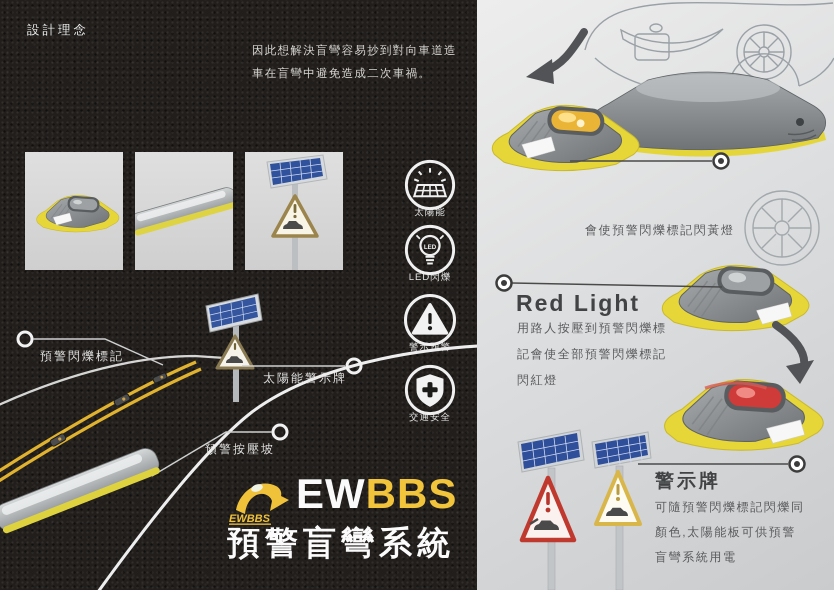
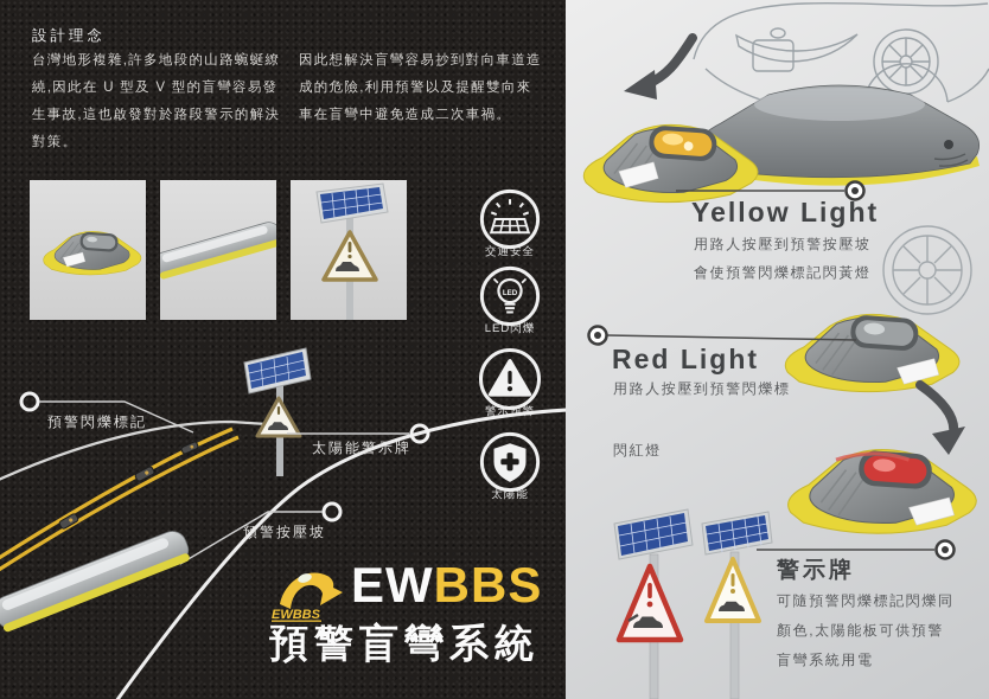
  設計理念
+ 台灣地形複雜,許多地段的山路蜿蜒繚
+ 繞,因此在 U 型及 V 型的盲彎容易發
+ 生事故,這也啟發對於路段警示的解決
+ 對策。
  因此想解決盲彎容易抄到對向車道造
+ 成的危險,利用預警以及提醒雙向來
  車在盲彎中避免造成二次車禍。
- 太陽能
+ 交通安全
  LED閃爍
  警示預
- 交通安全
+ 太陽能
  預警閃爍標記
  太陽能警示牌
  預警按壓坡
  EWBBS
  EWBBS
  預警盲彎系統
+ Yellow Light
+ 用路人按壓到預警按壓坡
  會使預警閃爍標記閃黃燈
  Red Light
  用路人按壓到預警閃爍標
- 記會使全部預警閃爍標記
  閃紅燈
  警示牌
  可隨預警閃爍標記閃爍同
  顏色,太陽能板可供預警
  盲彎系統用電
